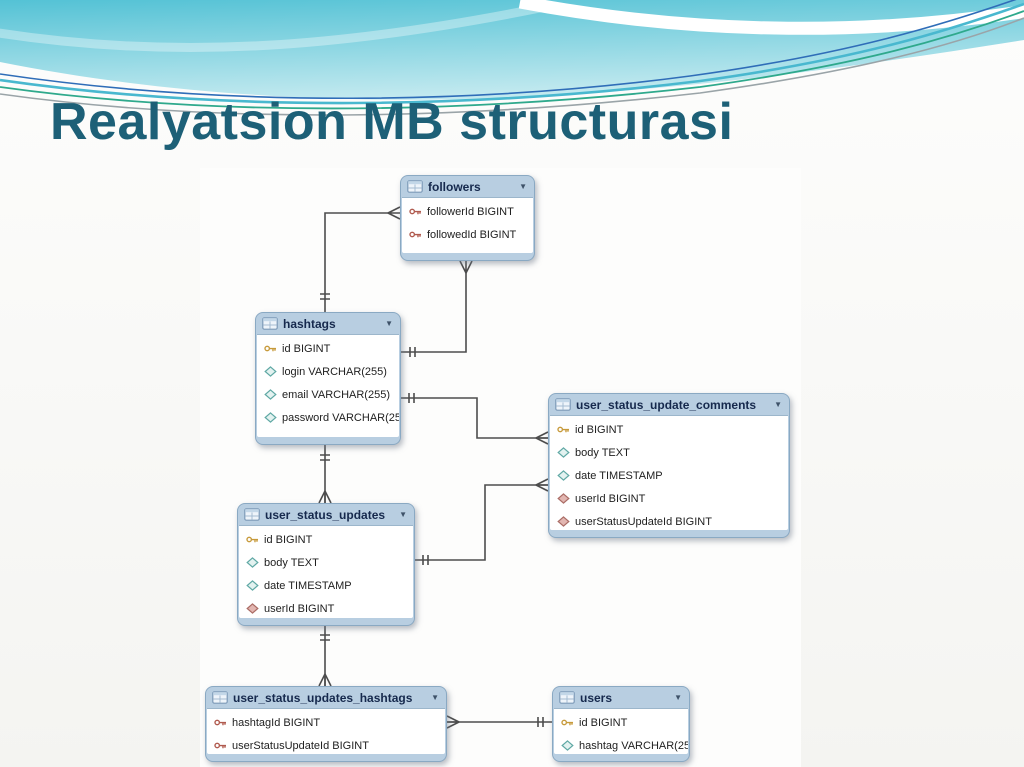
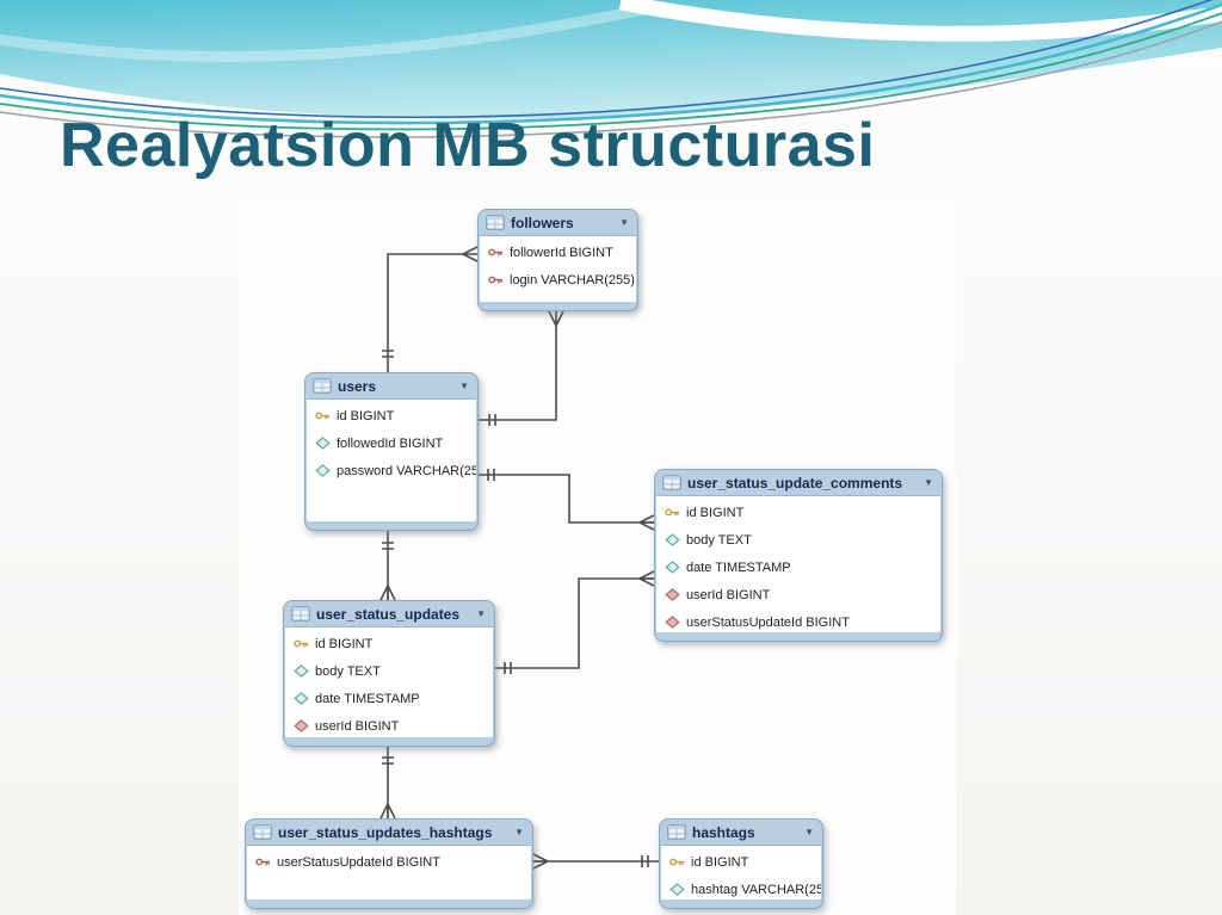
  Realyatsion MB structurasi
  followers
  ▼
  followerId BIGINT
- followedId BIGINT
+ login VARCHAR(255)
- hashtags
+ users
  ▼
  id BIGINT
- login VARCHAR(255)
+ followedId BIGINT
- email VARCHAR(255)
  password VARCHAR(25
  user_status_update_comments
  ▼
  id BIGINT
  body TEXT
  date TIMESTAMP
  userId BIGINT
  userStatusUpdateId BIGINT
  user_status_updates
  ▼
  id BIGINT
  body TEXT
  date TIMESTAMP
  userId BIGINT
  user_status_updates_hashtags
  ▼
- hashtagId BIGINT
  userStatusUpdateId BIGINT
- users
+ hashtags
  ▼
  id BIGINT
  hashtag VARCHAR(25
